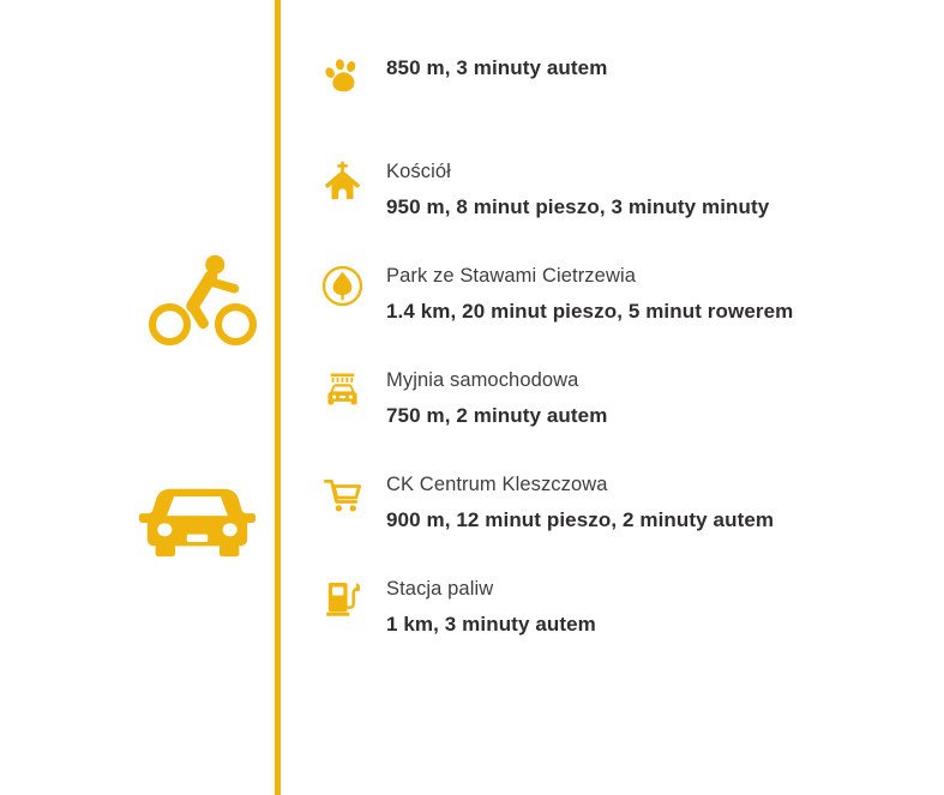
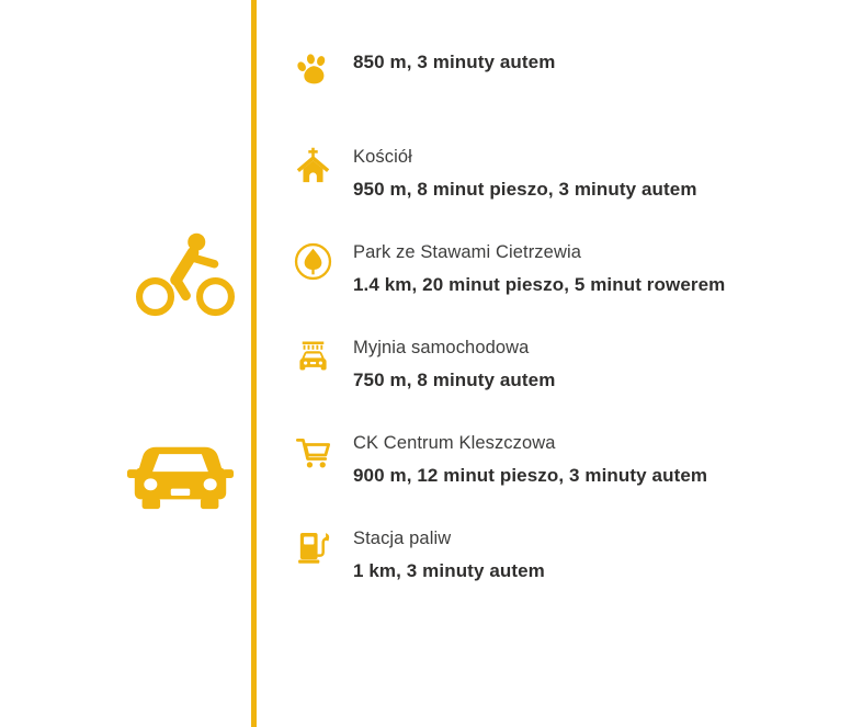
  850 m, 3 minuty autem
  Kościół
- 950 m, 8 minut pieszo, 3 minuty minuty
+ 950 m, 8 minut pieszo, 3 minuty autem
  Park ze Stawami Cietrzewia
  1.4 km, 20 minut pieszo, 5 minut rowerem
  Myjnia samochodowa
- 750 m, 2 minuty autem
+ 750 m, 8 minuty autem
  CK Centrum Kleszczowa
- 900 m, 12 minut pieszo, 2 minuty autem
+ 900 m, 12 minut pieszo, 3 minuty autem
  Stacja paliw
  1 km, 3 minuty autem
